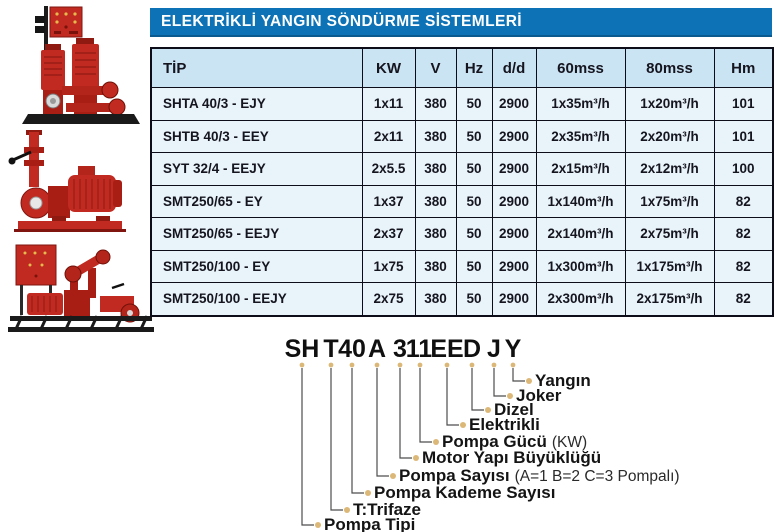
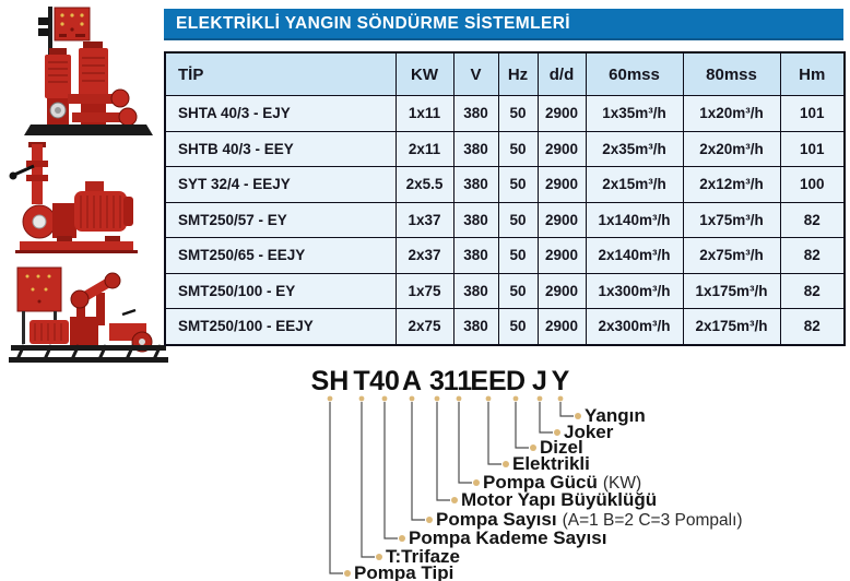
  ELEKTRİKLİ YANGIN SÖNDÜRME SİSTEMLERİ
  TİP	KW	V	Hz	d/d	60mss	80mss	Hm
  SHTA 40/3 - EJY	1x11	380	50	2900	1x35m³/h	1x20m³/h	101
  SHTB 40/3 - EEY	2x11	380	50	2900	2x35m³/h	2x20m³/h	101
  SYT 32/4 - EEJY	2x5.5	380	50	2900	2x15m³/h	2x12m³/h	100
- SMT250/65 - EY	1x37	380	50	2900	1x140m³/h	1x75m³/h	82
+ SMT250/57 - EY	1x37	380	50	2900	1x140m³/h	1x75m³/h	82
  SMT250/65 - EEJY	2x37	380	50	2900	2x140m³/h	2x75m³/h	82
  SMT250/100 - EY	1x75	380	50	2900	1x300m³/h	1x175m³/h	82
  SMT250/100 - EEJY	2x75	380	50	2900	2x300m³/h	2x175m³/h	82
  SH
  T
  40
  A
  3
  11
  EE
  D
  J
  Y
  Yangın
  Joker
  Dizel
  Elektrikli
  Pompa Gücü (KW)
  Motor Yapı Büyüklüğü
  Pompa Sayısı (A=1 B=2 C=3 Pompalı)
  Pompa Kademe Sayısı
  T:Trifaze
  Pompa Tipi
